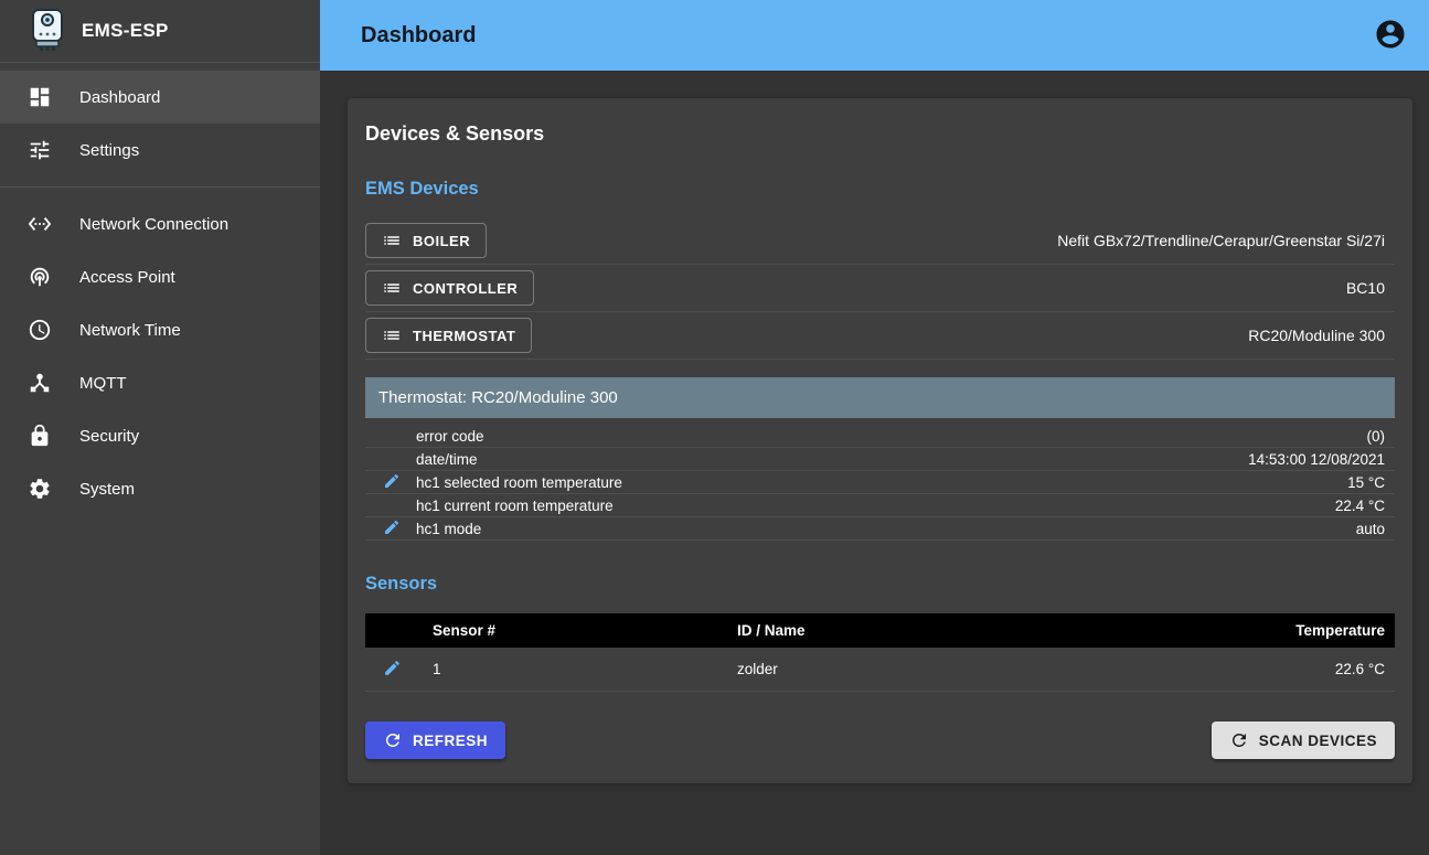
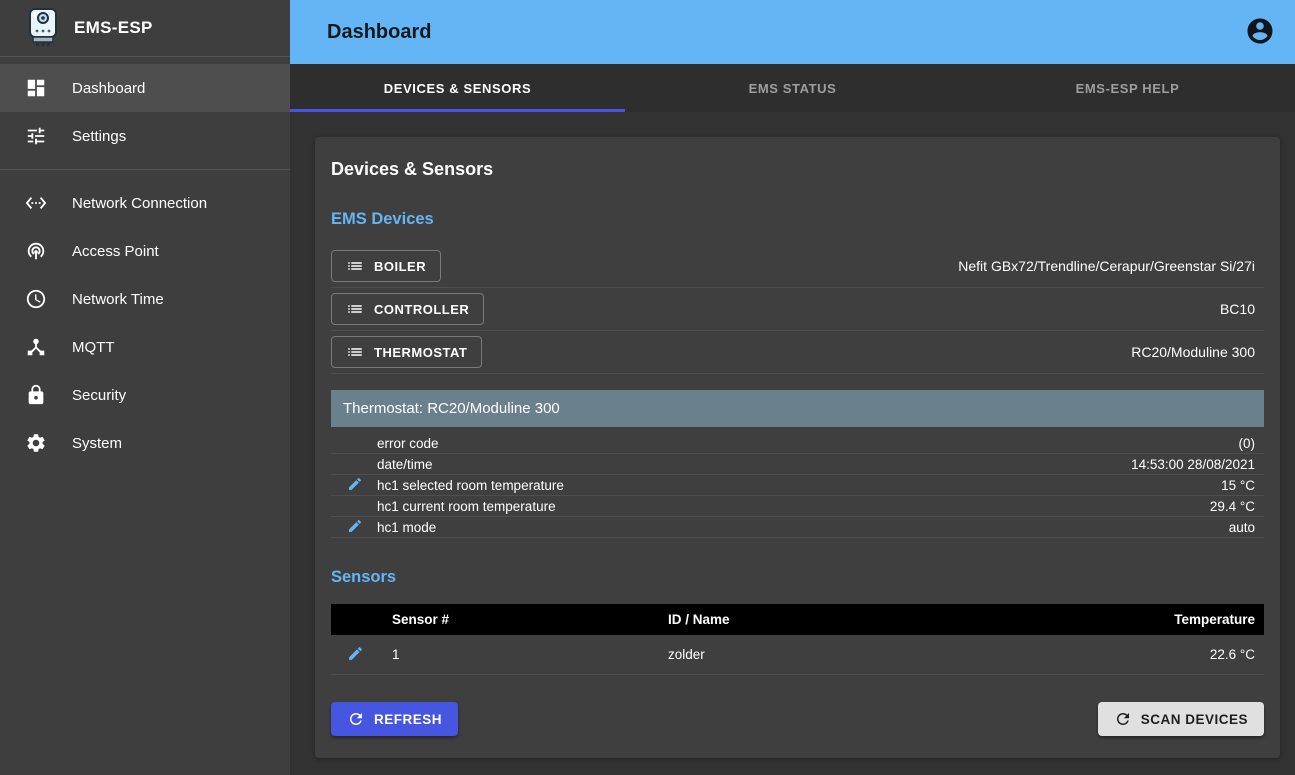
  EMS-ESP
  Dashboard
  Settings
  Network Connection
  Access Point
  Network Time
  MQTT
  Security
  System
  Dashboard
+ DEVICES & SENSORS
+ EMS STATUS
+ EMS-ESP HELP
  Devices & Sensors
  EMS Devices
  BOILER
  Nefit GBx72/Trendline/Cerapur/Greenstar Si/27i
  CONTROLLER
  BC10
  THERMOSTAT
  RC20/Moduline 300
  Thermostat: RC20/Moduline 300
  error code
  (0)
  date/time
- 14:53:00 12/08/2021
+ 14:53:00 28/08/2021
  hc1 selected room temperature
  15 °C
  hc1 current room temperature
- 22.4 °C
+ 29.4 °C
  hc1 mode
  auto
  Sensors
  Sensor #
  ID / Name
  Temperature
  1
  zolder
  22.6 °C
  REFRESH
  SCAN DEVICES
